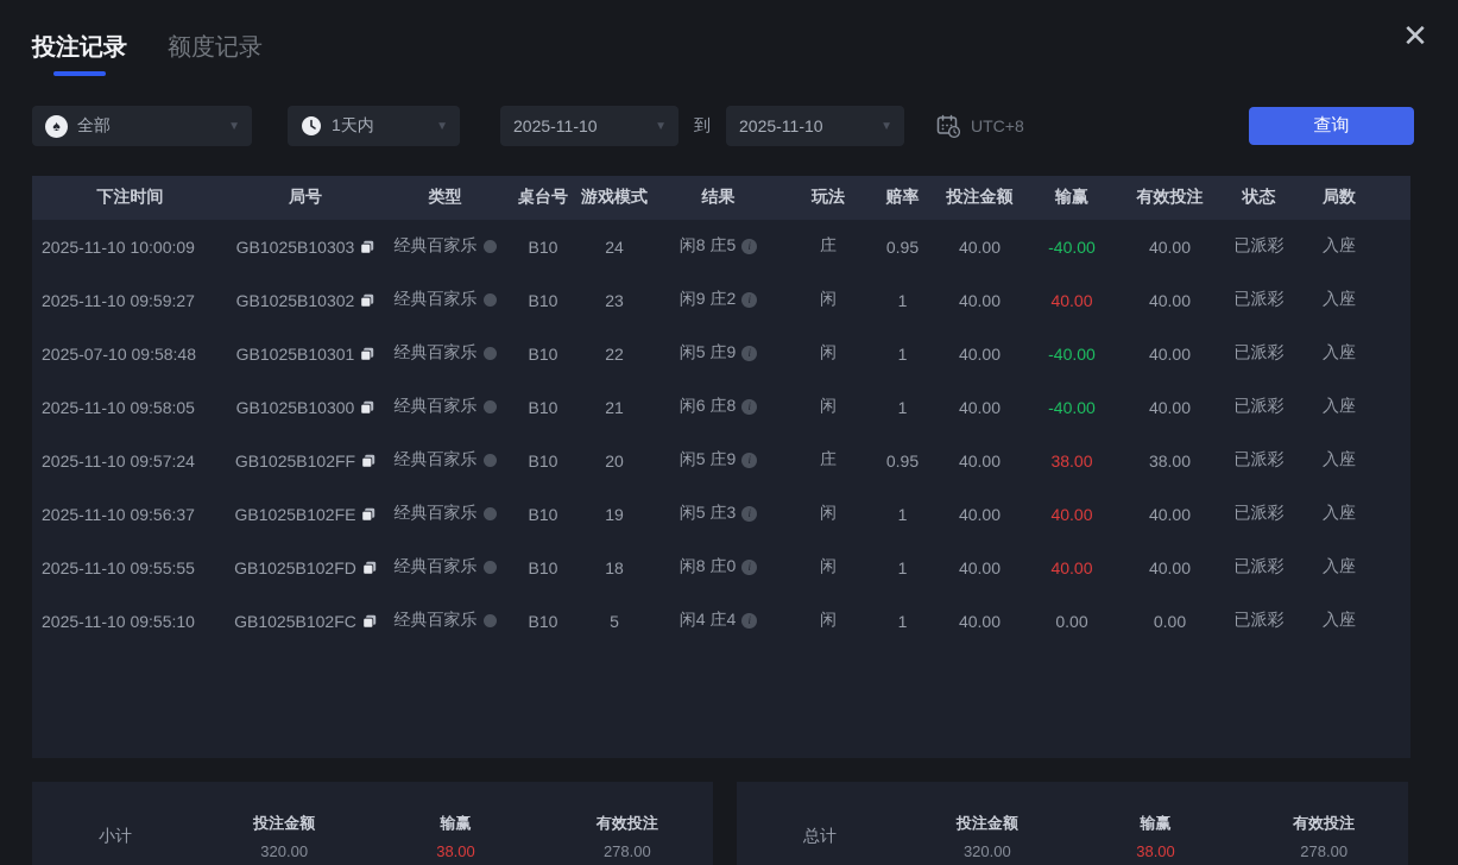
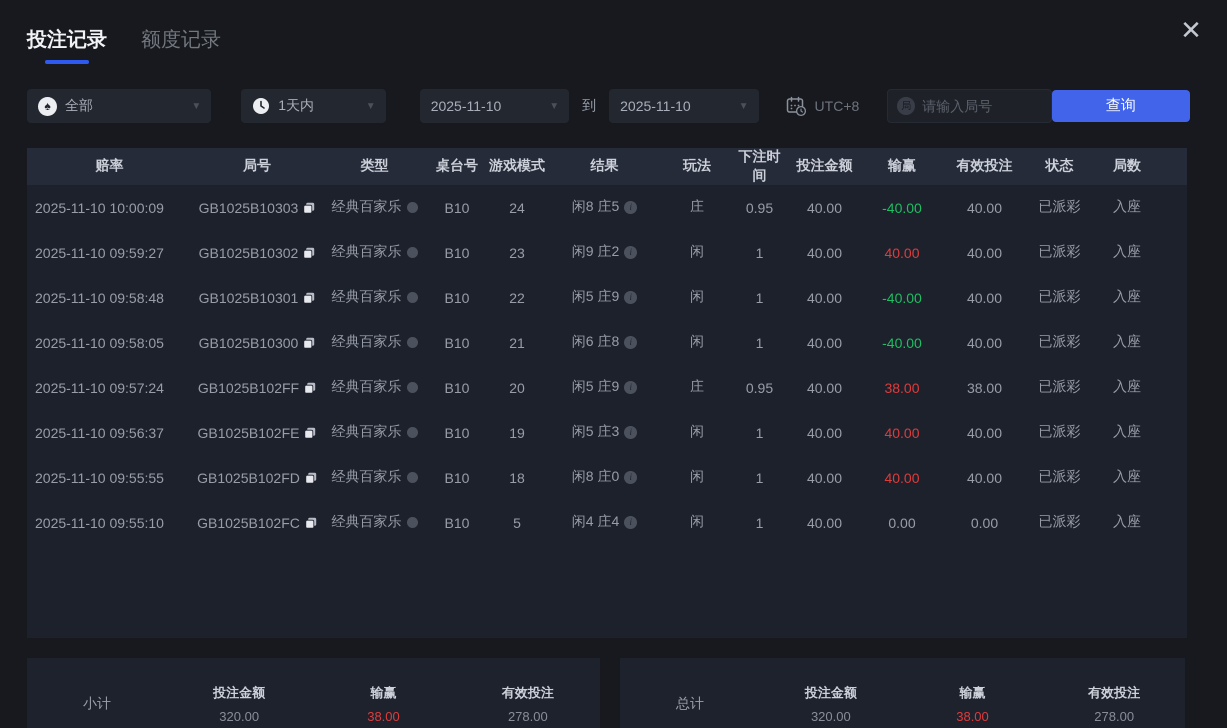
  投注记录
  额度记录
  ✕
  ♠
  全部
  ▼
  1天内
  ▼
  2025-11-10
  ▼
  到
  2025-11-10
  ▼
  UTC+8
+ 局
+ 请输入局号
  查询
- 下注时间
+ 赔率
  局号
  类型
  桌台号
  游戏模式
  结果
  玩法
- 赔率
+ 下注时间
  投注金额
  输赢
  有效投注
  状态
  局数
  2025-11-10 10:00:09
  GB1025B10303
  经典百家乐
  B10
  24
  闲8 庄5
  i
  庄
  0.95
  40.00
  -40.00
  40.00
  已派彩
  入座
  2025-11-10 09:59:27
  GB1025B10302
  经典百家乐
  B10
  23
  闲9 庄2
  i
  闲
  1
  40.00
  40.00
  40.00
  已派彩
  入座
- 2025-07-10 09:58:48
+ 2025-11-10 09:58:48
  GB1025B10301
  经典百家乐
  B10
  22
  闲5 庄9
  i
  闲
  1
  40.00
  -40.00
  40.00
  已派彩
  入座
  2025-11-10 09:58:05
  GB1025B10300
  经典百家乐
  B10
  21
  闲6 庄8
  i
  闲
  1
  40.00
  -40.00
  40.00
  已派彩
  入座
  2025-11-10 09:57:24
  GB1025B102FF
  经典百家乐
  B10
  20
  闲5 庄9
  i
  庄
  0.95
  40.00
  38.00
  38.00
  已派彩
  入座
  2025-11-10 09:56:37
  GB1025B102FE
  经典百家乐
  B10
  19
  闲5 庄3
  i
  闲
  1
  40.00
  40.00
  40.00
  已派彩
  入座
  2025-11-10 09:55:55
  GB1025B102FD
  经典百家乐
  B10
  18
  闲8 庄0
  i
  闲
  1
  40.00
  40.00
  40.00
  已派彩
  入座
  2025-11-10 09:55:10
  GB1025B102FC
  经典百家乐
  B10
  5
  闲4 庄4
  i
  闲
  1
  40.00
  0.00
  0.00
  已派彩
  入座
  小计
  投注金额
  320.00
  输赢
  38.00
  有效投注
  278.00
  总计
  投注金额
  320.00
  输赢
  38.00
  有效投注
  278.00
